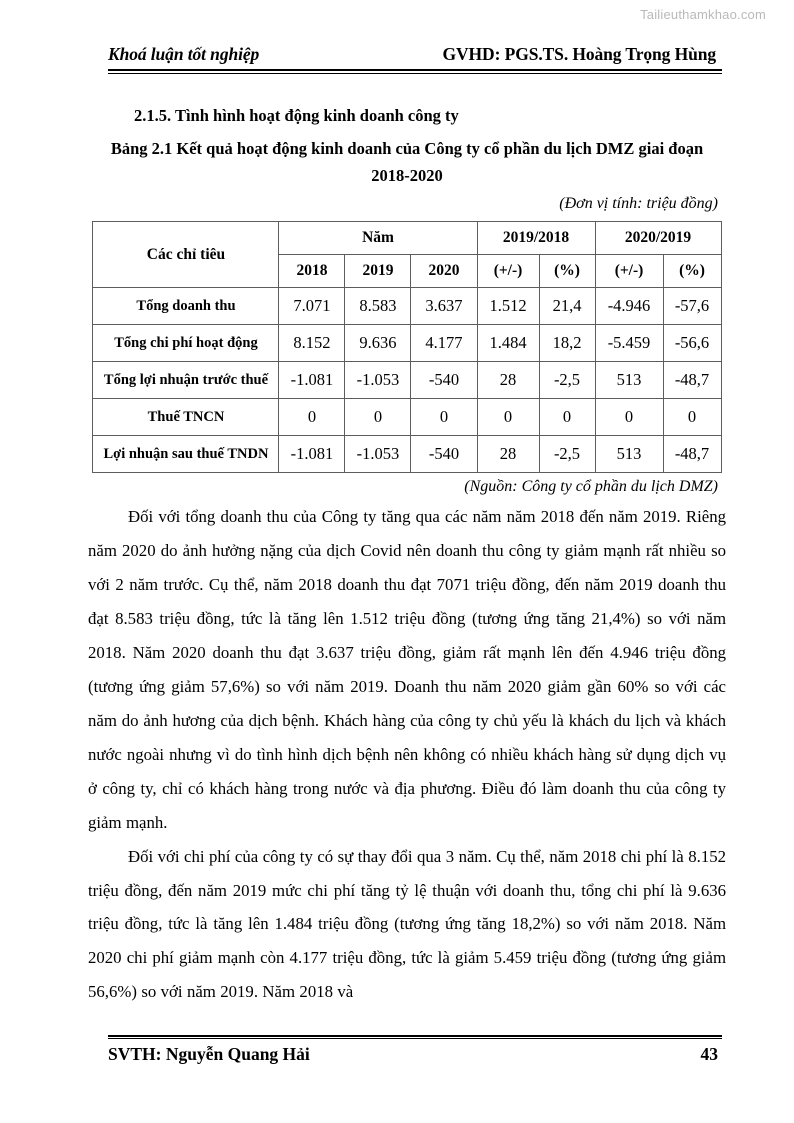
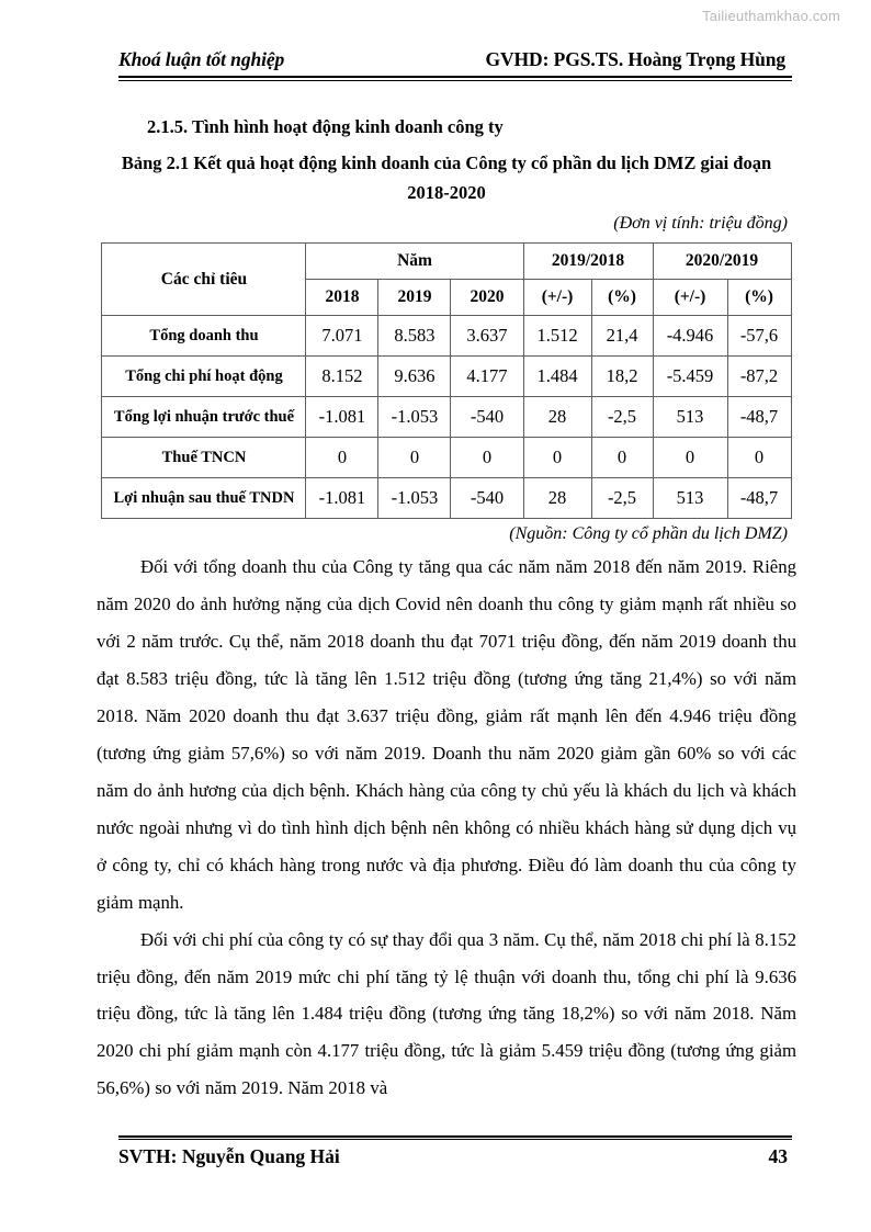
  Tailieuthamkhao.com
  Khoá luận tốt nghiệp
  GVHD: PGS.TS. Hoàng Trọng Hùng
  2.1.5. Tình hình hoạt động kinh doanh công ty
  Bảng 2.1 Kết quả hoạt động kinh doanh của Công ty cổ phần du lịch DMZ giai đoạn 2018-2020
  (Đơn vị tính: triệu đồng)
  Các chỉ tiêu	Năm	2019/2018	2020/2019
  2018	2019	2020	(+/-)	(%)	(+/-)	(%)
  Tổng doanh thu	7.071	8.583	3.637	1.512	21,4	-4.946	-57,6
- Tổng chi phí hoạt động	8.152	9.636	4.177	1.484	18,2	-5.459	-56,6
+ Tổng chi phí hoạt động	8.152	9.636	4.177	1.484	18,2	-5.459	-87,2
  Tổng lợi nhuận trước thuế	-1.081	-1.053	-540	28	-2,5	513	-48,7
  Thuế TNCN	0	0	0	0	0	0	0
  Lợi nhuận sau thuế TNDN	-1.081	-1.053	-540	28	-2,5	513	-48,7
  (Nguồn: Công ty cổ phần du lịch DMZ)
  Đối với tổng doanh thu của Công ty tăng qua các năm năm 2018 đến năm 2019. Riêng năm 2020 do ảnh hưởng nặng của dịch Covid nên doanh thu công ty giảm mạnh rất nhiều so với 2 năm trước. Cụ thể, năm 2018 doanh thu đạt 7071 triệu đồng, đến năm 2019 doanh thu đạt 8.583 triệu đồng, tức là tăng lên 1.512 triệu đồng (tương ứng tăng 21,4%) so với năm 2018. Năm 2020 doanh thu đạt 3.637 triệu đồng, giảm rất mạnh lên đến 4.946 triệu đồng (tương ứng giảm 57,6%) so với năm 2019. Doanh thu năm 2020 giảm gần 60% so với các năm do ảnh hương của dịch bệnh. Khách hàng của công ty chủ yếu là khách du lịch và khách nước ngoài nhưng vì do tình hình dịch bệnh nên không có nhiều khách hàng sử dụng dịch vụ ở công ty, chỉ có khách hàng trong nước và địa phương. Điều đó làm doanh thu của công ty giảm mạnh.
  Đối với chi phí của công ty có sự thay đổi qua 3 năm. Cụ thể, năm 2018 chi phí là 8.152 triệu đồng, đến năm 2019 mức chi phí tăng tỷ lệ thuận với doanh thu, tổng chi phí là 9.636 triệu đồng, tức là tăng lên 1.484 triệu đồng (tương ứng tăng 18,2%) so với năm 2018. Năm 2020 chi phí giảm mạnh còn 4.177 triệu đồng, tức là giảm 5.459 triệu đồng (tương ứng giảm 56,6%) so với năm 2019. Năm 2018 và
  SVTH: Nguyễn Quang Hải
  43
